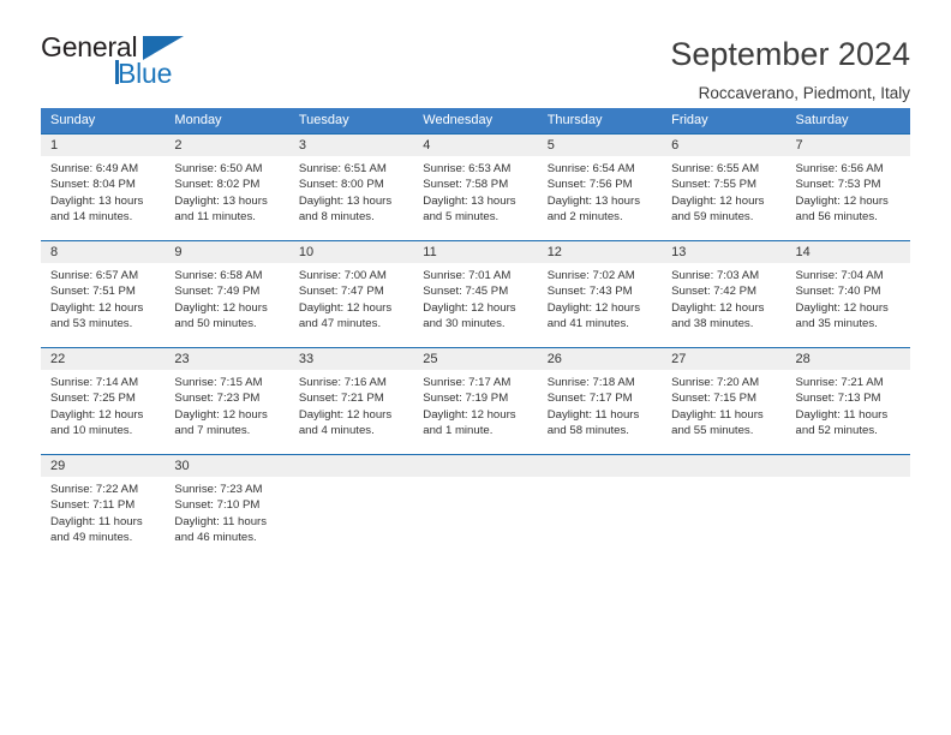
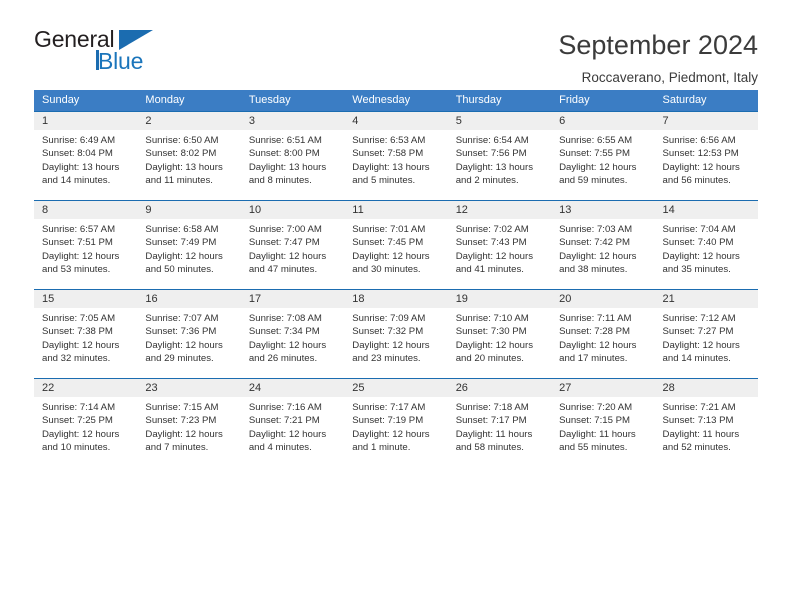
  General
  Blue
  September 2024
  Roccaverano, Piedmont, Italy
  Sunday	Monday	Tuesday	Wednesday	Thursday	Friday	Saturday
- 1Sunrise: 6:49 AMSunset: 8:04 PMDaylight: 13 hoursand 14 minutes.	2Sunrise: 6:50 AMSunset: 8:02 PMDaylight: 13 hoursand 11 minutes.	3Sunrise: 6:51 AMSunset: 8:00 PMDaylight: 13 hoursand 8 minutes.	4Sunrise: 6:53 AMSunset: 7:58 PMDaylight: 13 hoursand 5 minutes.	5Sunrise: 6:54 AMSunset: 7:56 PMDaylight: 13 hoursand 2 minutes.	6Sunrise: 6:55 AMSunset: 7:55 PMDaylight: 12 hoursand 59 minutes.	7Sunrise: 6:56 AMSunset: 7:53 PMDaylight: 12 hoursand 56 minutes.
+ 1Sunrise: 6:49 AMSunset: 8:04 PMDaylight: 13 hoursand 14 minutes.	2Sunrise: 6:50 AMSunset: 8:02 PMDaylight: 13 hoursand 11 minutes.	3Sunrise: 6:51 AMSunset: 8:00 PMDaylight: 13 hoursand 8 minutes.	4Sunrise: 6:53 AMSunset: 7:58 PMDaylight: 13 hoursand 5 minutes.	5Sunrise: 6:54 AMSunset: 7:56 PMDaylight: 13 hoursand 2 minutes.	6Sunrise: 6:55 AMSunset: 7:55 PMDaylight: 12 hoursand 59 minutes.	7Sunrise: 6:56 AMSunset: 12:53 PMDaylight: 12 hoursand 56 minutes.
  8Sunrise: 6:57 AMSunset: 7:51 PMDaylight: 12 hoursand 53 minutes.	9Sunrise: 6:58 AMSunset: 7:49 PMDaylight: 12 hoursand 50 minutes.	10Sunrise: 7:00 AMSunset: 7:47 PMDaylight: 12 hoursand 47 minutes.	11Sunrise: 7:01 AMSunset: 7:45 PMDaylight: 12 hoursand 30 minutes.	12Sunrise: 7:02 AMSunset: 7:43 PMDaylight: 12 hoursand 41 minutes.	13Sunrise: 7:03 AMSunset: 7:42 PMDaylight: 12 hoursand 38 minutes.	14Sunrise: 7:04 AMSunset: 7:40 PMDaylight: 12 hoursand 35 minutes.
+ 15Sunrise: 7:05 AMSunset: 7:38 PMDaylight: 12 hoursand 32 minutes.	16Sunrise: 7:07 AMSunset: 7:36 PMDaylight: 12 hoursand 29 minutes.	17Sunrise: 7:08 AMSunset: 7:34 PMDaylight: 12 hoursand 26 minutes.	18Sunrise: 7:09 AMSunset: 7:32 PMDaylight: 12 hoursand 23 minutes.	19Sunrise: 7:10 AMSunset: 7:30 PMDaylight: 12 hoursand 20 minutes.	20Sunrise: 7:11 AMSunset: 7:28 PMDaylight: 12 hoursand 17 minutes.	21Sunrise: 7:12 AMSunset: 7:27 PMDaylight: 12 hoursand 14 minutes.
- 22Sunrise: 7:14 AMSunset: 7:25 PMDaylight: 12 hoursand 10 minutes.	23Sunrise: 7:15 AMSunset: 7:23 PMDaylight: 12 hoursand 7 minutes.	33Sunrise: 7:16 AMSunset: 7:21 PMDaylight: 12 hoursand 4 minutes.	25Sunrise: 7:17 AMSunset: 7:19 PMDaylight: 12 hoursand 1 minute.	26Sunrise: 7:18 AMSunset: 7:17 PMDaylight: 11 hoursand 58 minutes.	27Sunrise: 7:20 AMSunset: 7:15 PMDaylight: 11 hoursand 55 minutes.	28Sunrise: 7:21 AMSunset: 7:13 PMDaylight: 11 hoursand 52 minutes.
+ 22Sunrise: 7:14 AMSunset: 7:25 PMDaylight: 12 hoursand 10 minutes.	23Sunrise: 7:15 AMSunset: 7:23 PMDaylight: 12 hoursand 7 minutes.	24Sunrise: 7:16 AMSunset: 7:21 PMDaylight: 12 hoursand 4 minutes.	25Sunrise: 7:17 AMSunset: 7:19 PMDaylight: 12 hoursand 1 minute.	26Sunrise: 7:18 AMSunset: 7:17 PMDaylight: 11 hoursand 58 minutes.	27Sunrise: 7:20 AMSunset: 7:15 PMDaylight: 11 hoursand 55 minutes.	28Sunrise: 7:21 AMSunset: 7:13 PMDaylight: 11 hoursand 52 minutes.
- 29Sunrise: 7:22 AMSunset: 7:11 PMDaylight: 11 hoursand 49 minutes.	30Sunrise: 7:23 AMSunset: 7:10 PMDaylight: 11 hoursand 46 minutes.
